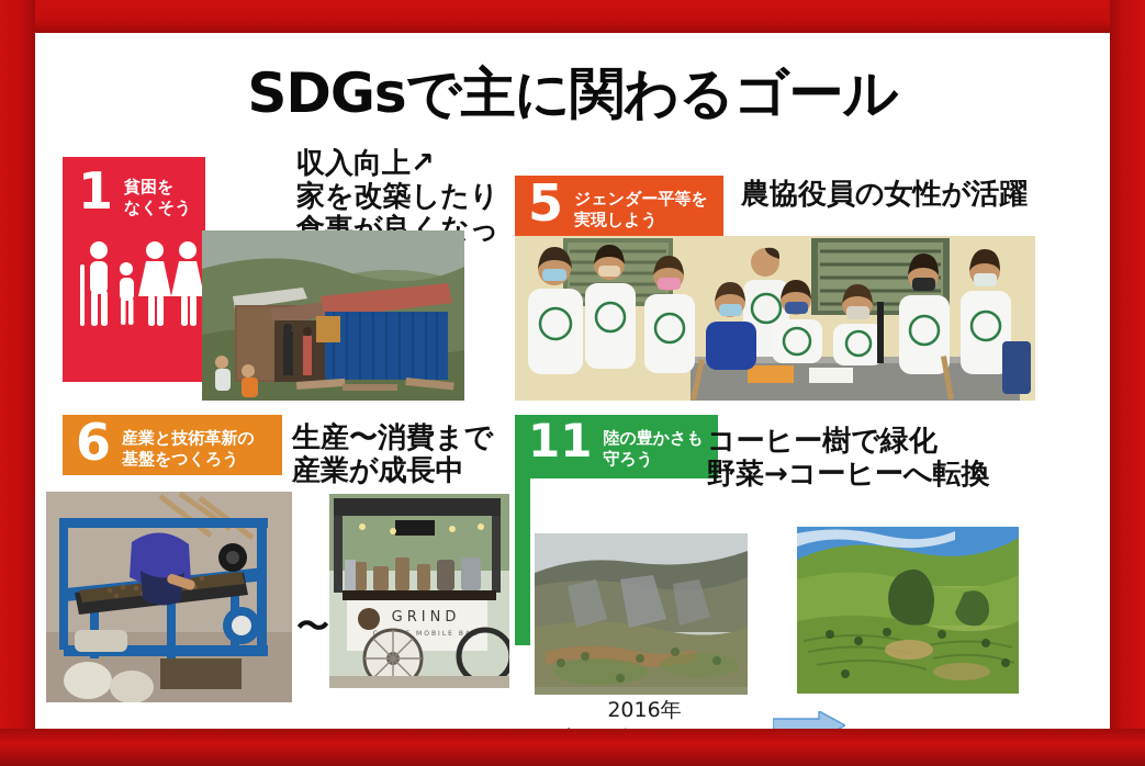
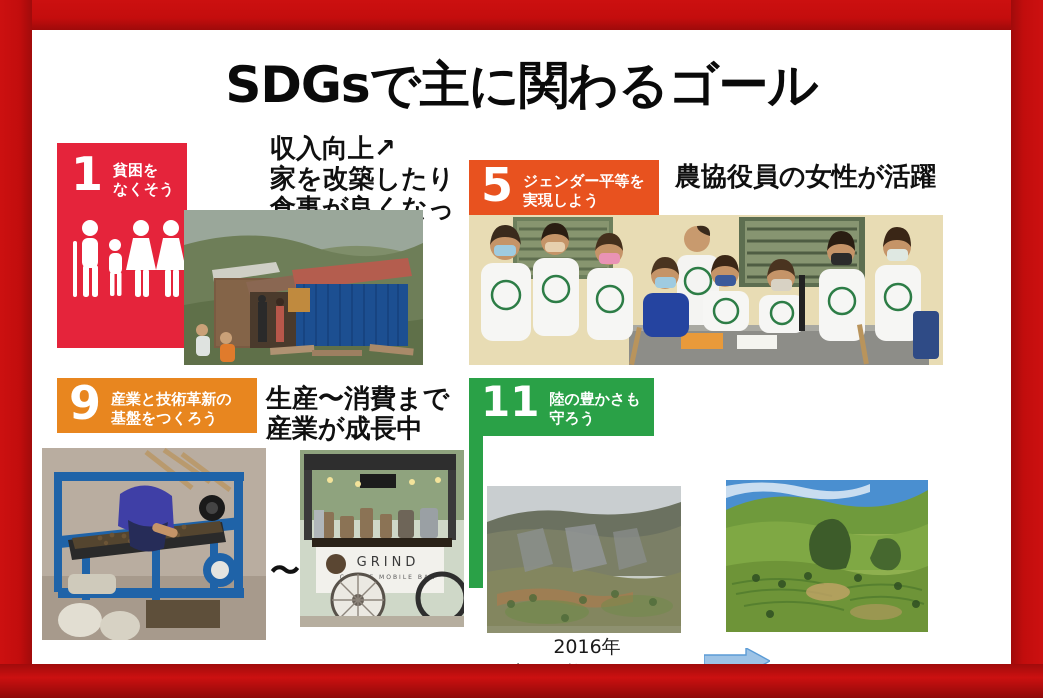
  SDGsで主に関わるゴール
  1
  貧困を
  なくそう
  収入向上↗
  家を改築したり
  食事が良くなっ
  5
  ジェンダー平等を
  実現しよう
  農協役員の女性が活躍
- 6
+ 9
  産業と技術革新の
  基盤をつくろう
  生産〜消費まで
  産業が成長中
  〜
  GRIND
  11
  陸の豊かさも
  守ろう
- コーヒー樹で緑化
- 野菜→コーヒーへ転換
  2016年
